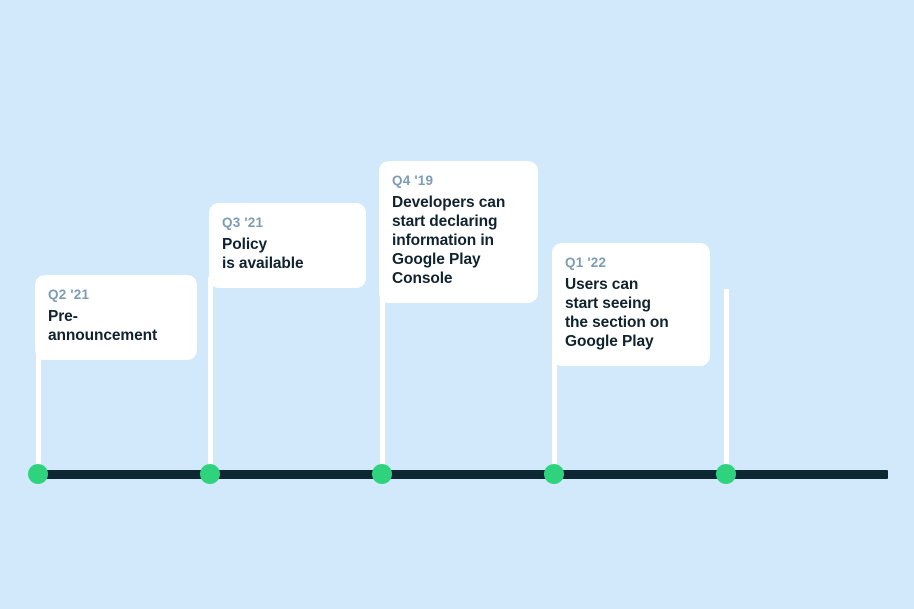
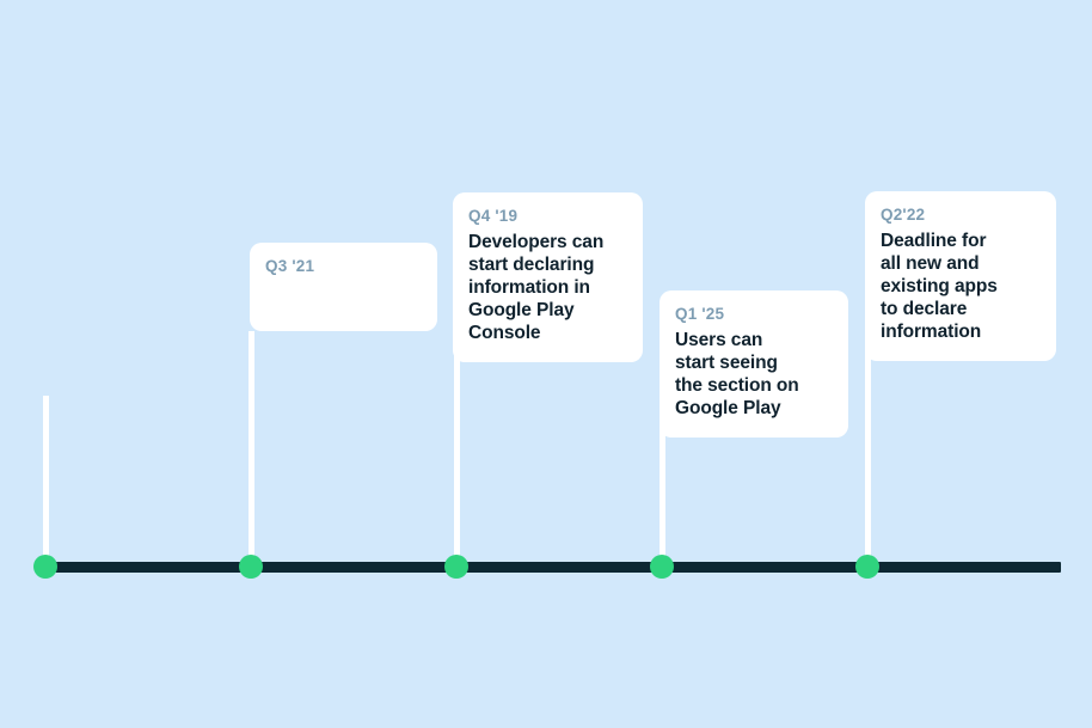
- Q2 '21
- Pre-announcement
  Q3 '21
- Policy
- is available
  Q4 '19
  Developers can
  start declaring
  information in
  Google Play
  Console
- Q1 '22
+ Q1 '25
  Users can
  start seeing
  the section on
  Google Play
+ Q2'22
+ Deadline for
+ all new and
+ existing apps
+ to declare
+ information
